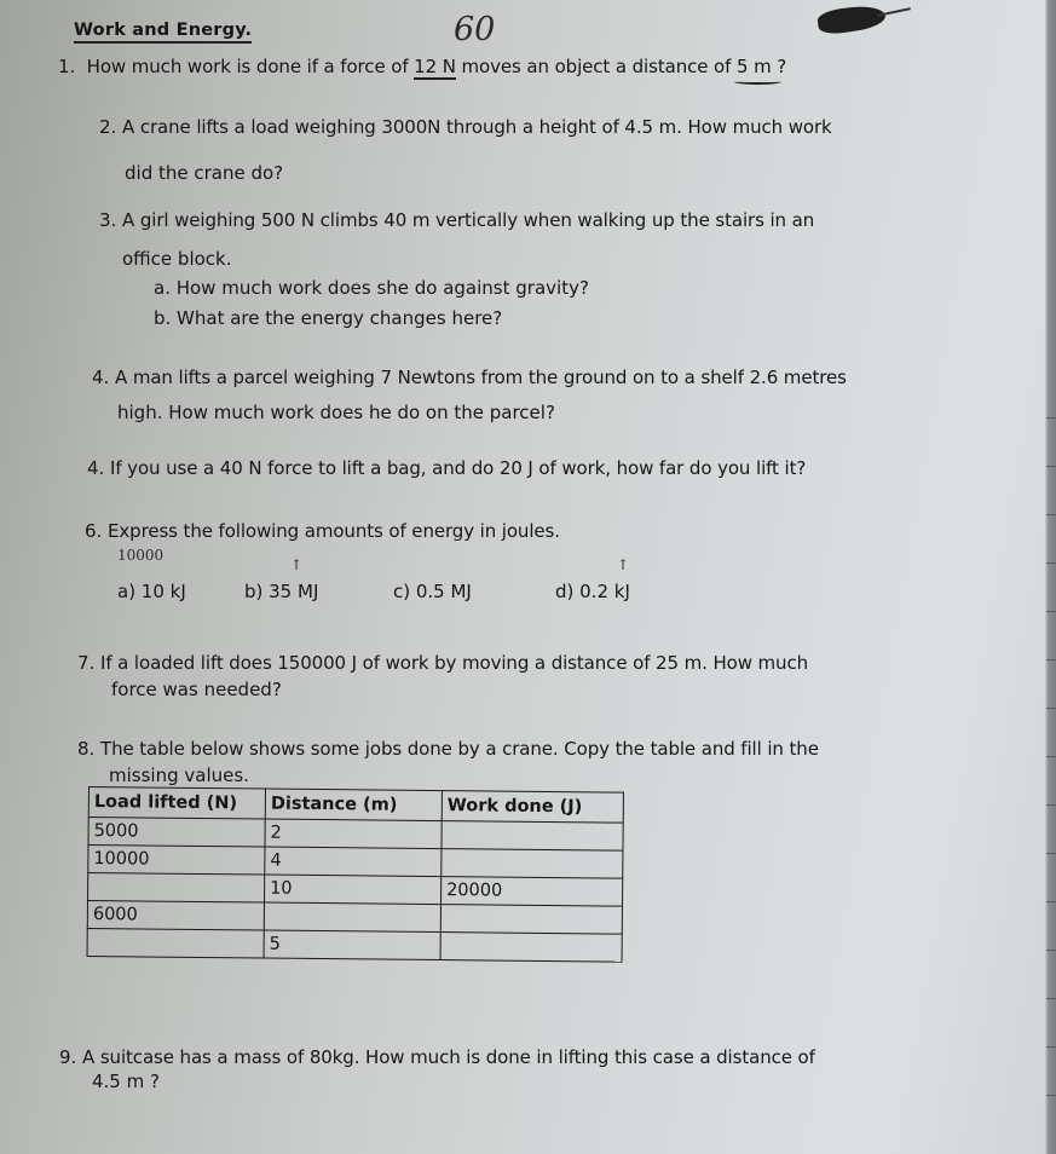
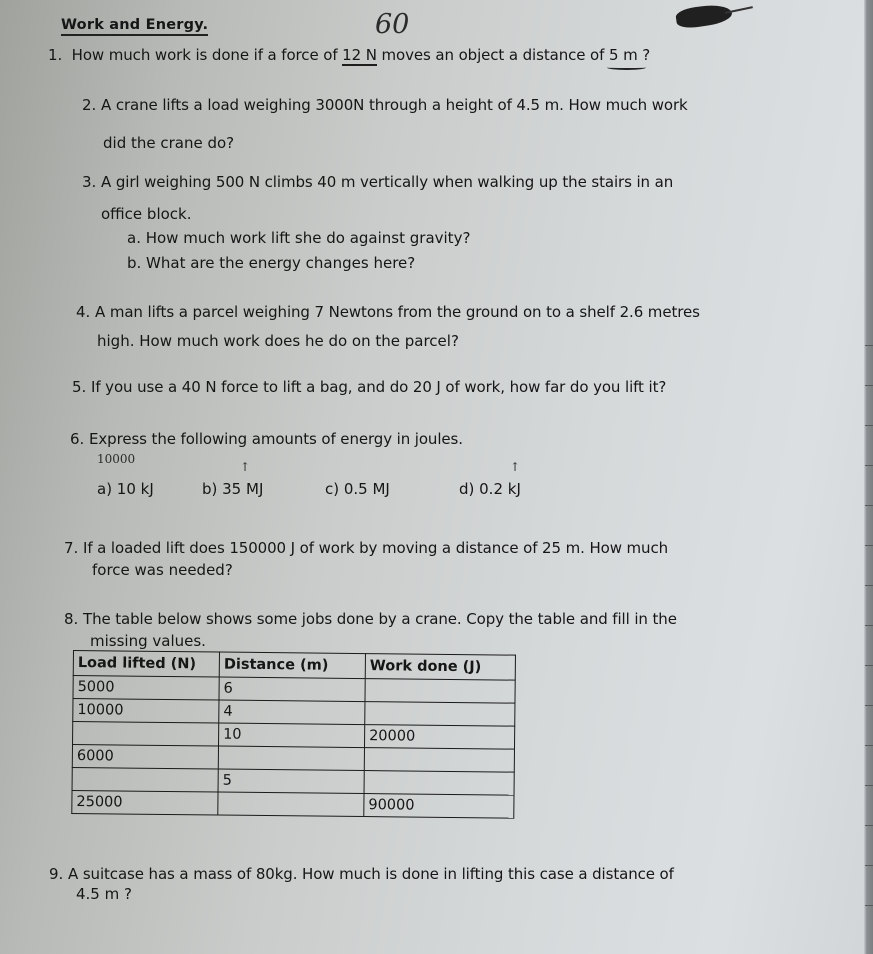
  Work and Energy.
  60
  1. How much work is done if a force of 12 N moves an object a distance of 5 m ?
  2. A crane lifts a load weighing 3000N through a height of 4.5 m. How much work
  did the crane do?
  3. A girl weighing 500 N climbs 40 m vertically when walking up the stairs in an
  office block.
- a. How much work does she do against gravity?
+ a. How much work lift she do against gravity?
  b. What are the energy changes here?
  4. A man lifts a parcel weighing 7 Newtons from the ground on to a shelf 2.6 metres
  high. How much work does he do on the parcel?
- 4. If you use a 40 N force to lift a bag, and do 20 J of work, how far do you lift it?
+ 5. If you use a 40 N force to lift a bag, and do 20 J of work, how far do you lift it?
  6. Express the following amounts of energy in joules.
  10000
  ↑
  ↑
  a) 10 kJ
  b) 35 MJ
  c) 0.5 MJ
  d) 0.2 kJ
  7. If a loaded lift does 150000 J of work by moving a distance of 25 m. How much
  force was needed?
  8. The table below shows some jobs done by a crane. Copy the table and fill in the
  missing values.
  Load lifted (N)	Distance (m)	Work done (J)
- 5000	2
+ 5000	6
  10000	4
  	10	20000
  6000
  	5
+ 25000		90000
  9. A suitcase has a mass of 80kg. How much is done in lifting this case a distance of
  4.5 m ?
